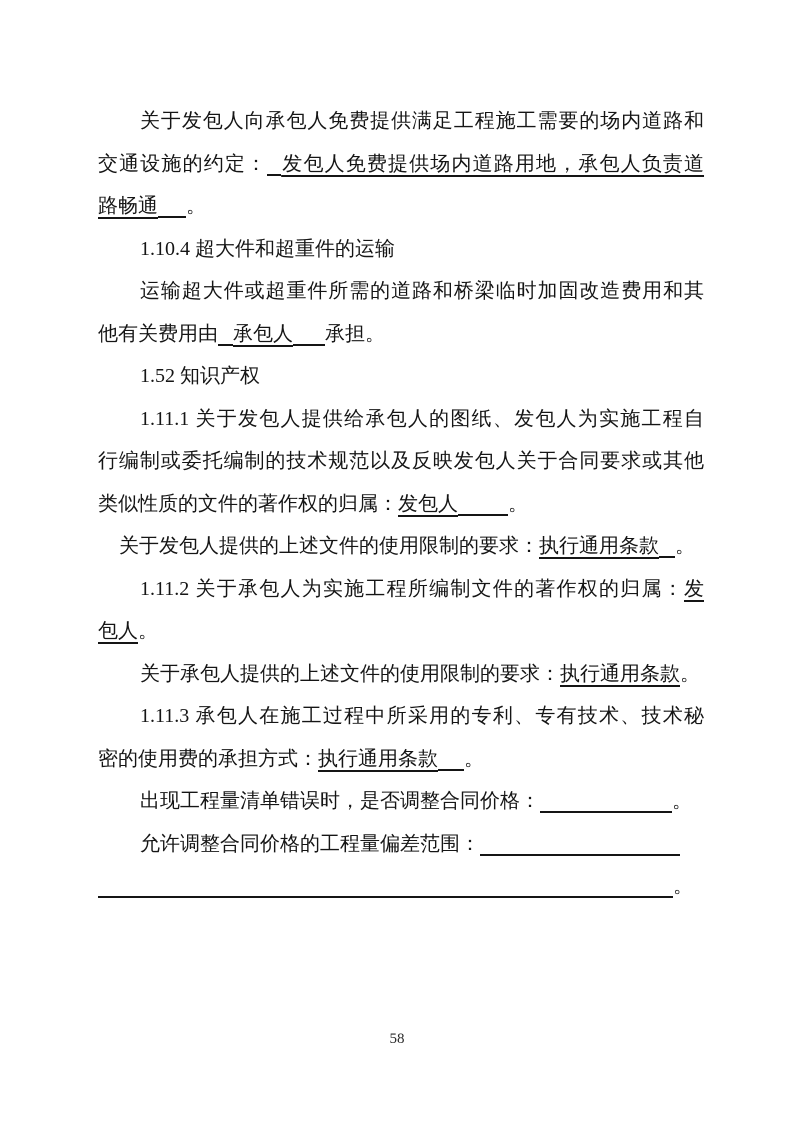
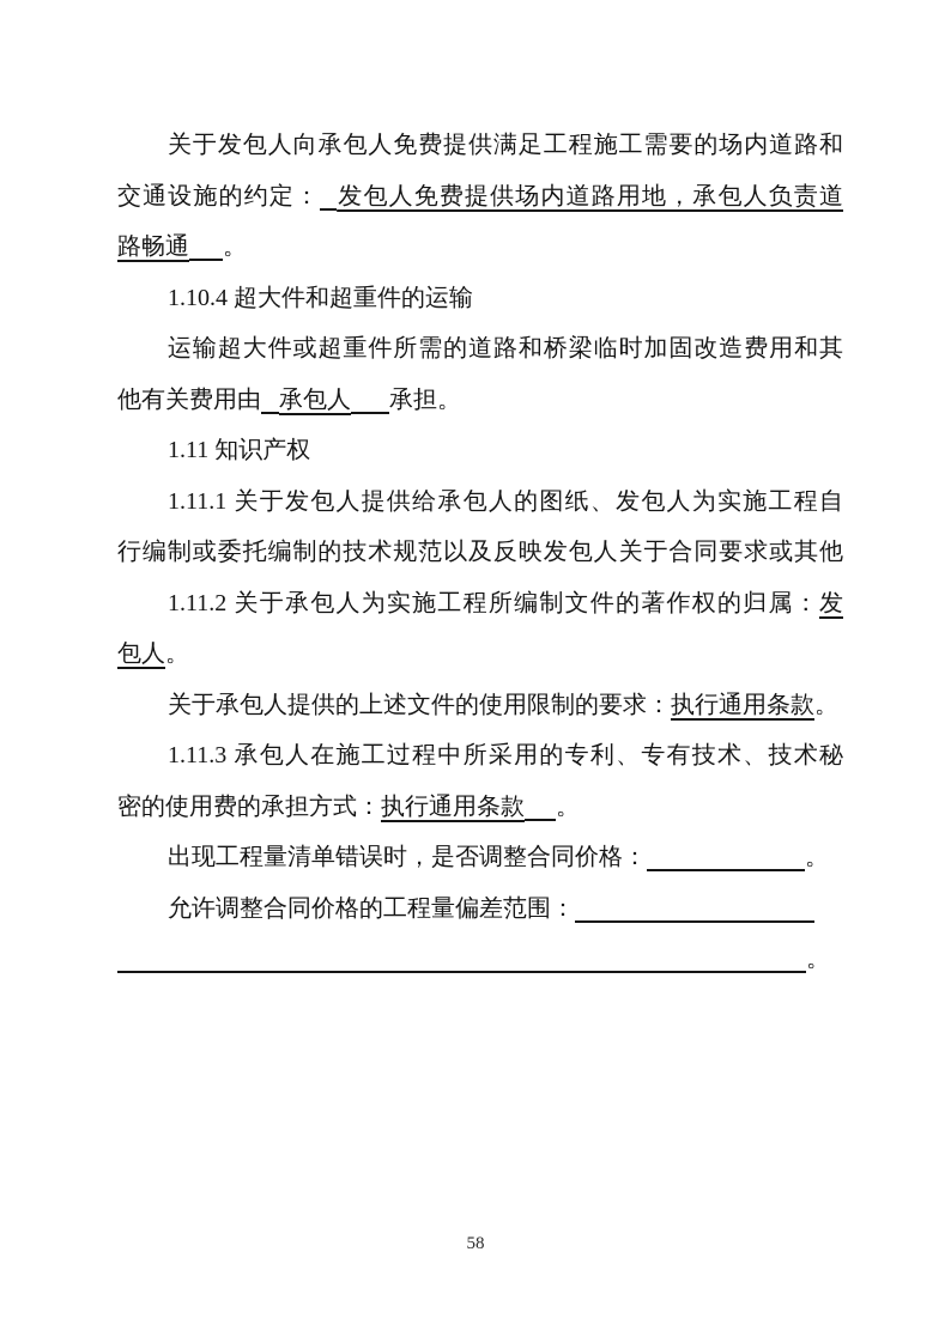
  关于发包人向承包人免费提供满足工程施工需要的场内道路和
  交通设施的约定： 发包人免费提供场内道路用地，承包人负责道
  路畅通 。
  1.10.4 超大件和超重件的运输
  运输超大件或超重件所需的道路和桥梁临时加固改造费用和其
  他有关费用由 承包人 承担。
- 1.52 知识产权
+ 1.11 知识产权
  1.11.1 关于发包人提供给承包人的图纸、发包人为实施工程自
  行编制或委托编制的技术规范以及反映发包人关于合同要求或其他
- 类似性质的文件的著作权的归属：发包人 。
- 关于发包人提供的上述文件的使用限制的要求：执行通用条款 。
  1.11.2 关于承包人为实施工程所编制文件的著作权的归属：发
  包人。
  关于承包人提供的上述文件的使用限制的要求：执行通用条款。
  1.11.3 承包人在施工过程中所采用的专利、专有技术、技术秘
  密的使用费的承担方式：执行通用条款 。
  出现工程量清单错误时，是否调整合同价格： 。
  允许调整合同价格的工程量偏差范围：
  。
  58
